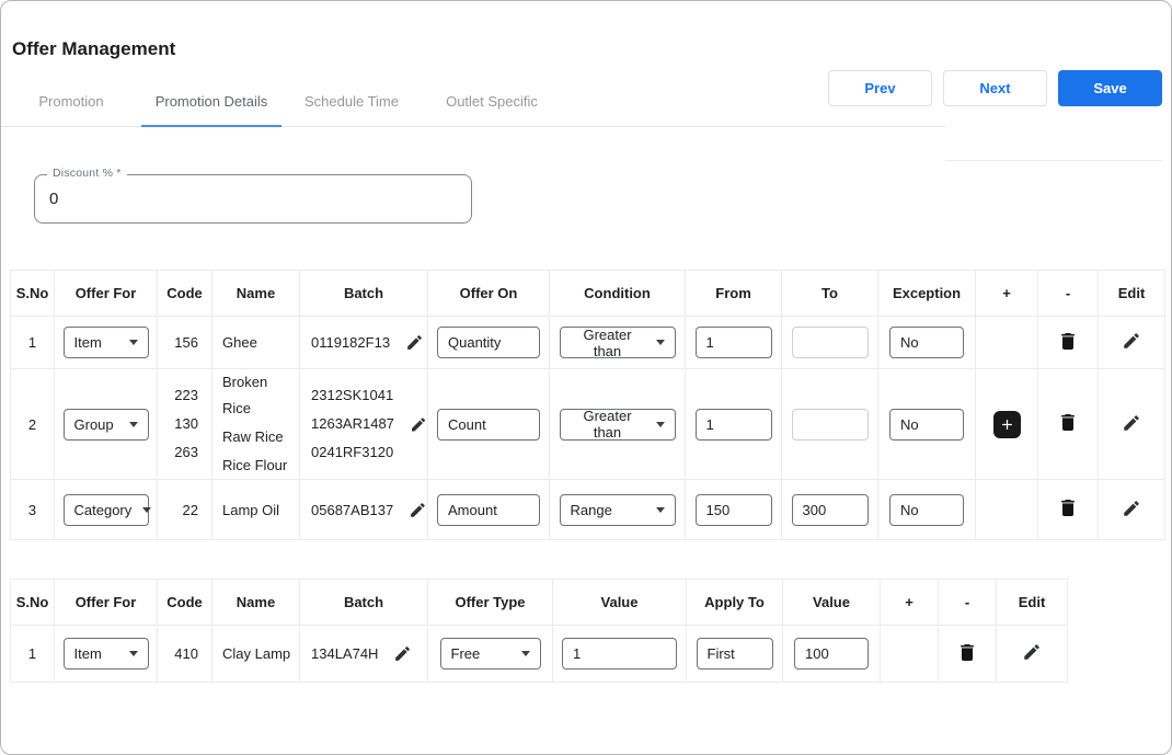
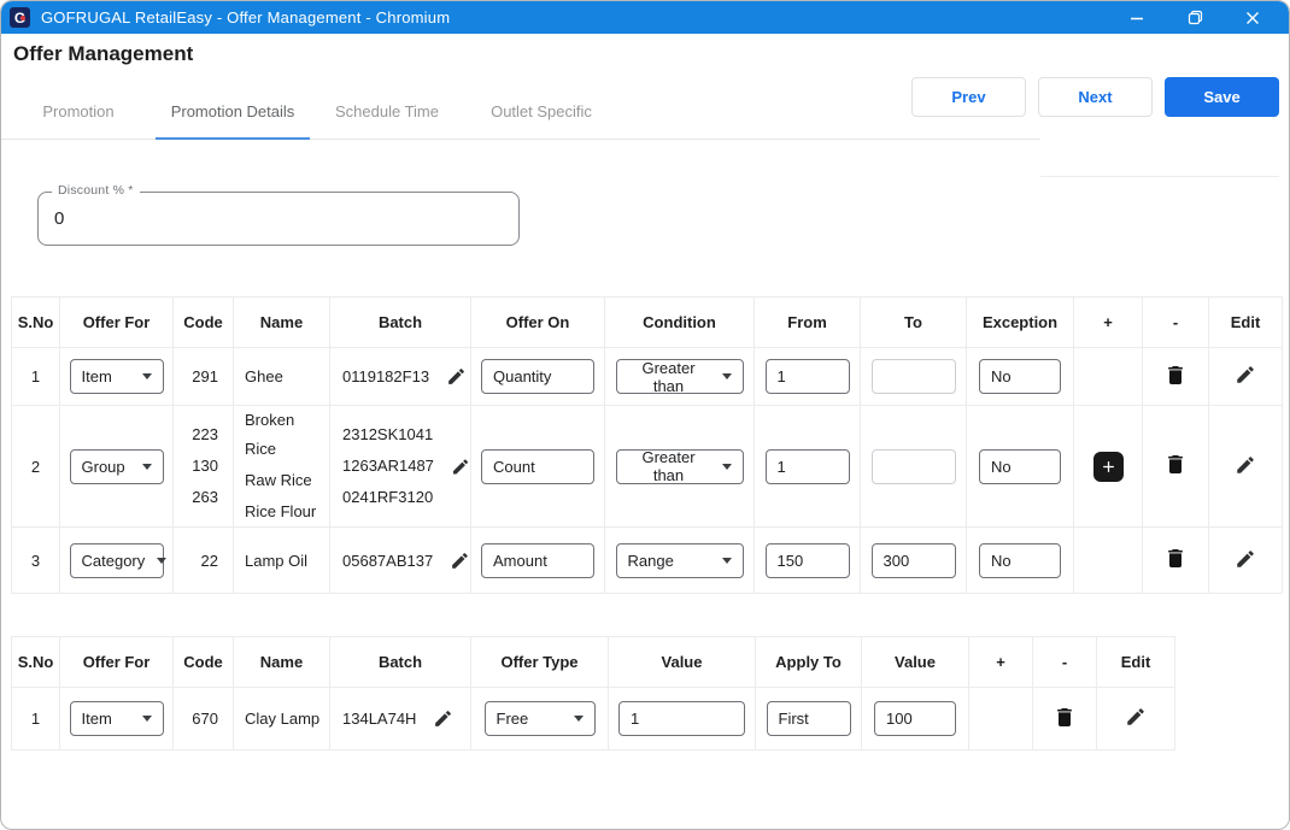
+ G
+ GOFRUGAL RetailEasy - Offer Management - Chromium
  Offer Management
  Promotion
  Promotion Details
  Schedule Time
  Outlet Specific
  Prev
  Next
  Save
  Discount % *
  0
  S.No	Offer For	Code	Name	Batch	Offer On	Condition	From	To	Exception	+	-	Edit
- 1	Item	156	Ghee	0119182F13	Quantity	Greater than	1		No
+ 1	Item	291	Ghee	0119182F13	Quantity	Greater than	1		No
  2	Group	223 130 263	Broken Rice Raw Rice Rice Flour	2312SK1041 1263AR1487 0241RF3120	Count	Greater than	1		No
  3	Category	22	Lamp Oil	05687AB137	Amount	Range	150	300	No
  S.No	Offer For	Code	Name	Batch	Offer Type	Value	Apply To	Value	+	-	Edit
- 1	Item	410	Clay Lamp	134LA74H	Free	1	First	100
+ 1	Item	670	Clay Lamp	134LA74H	Free	1	First	100
